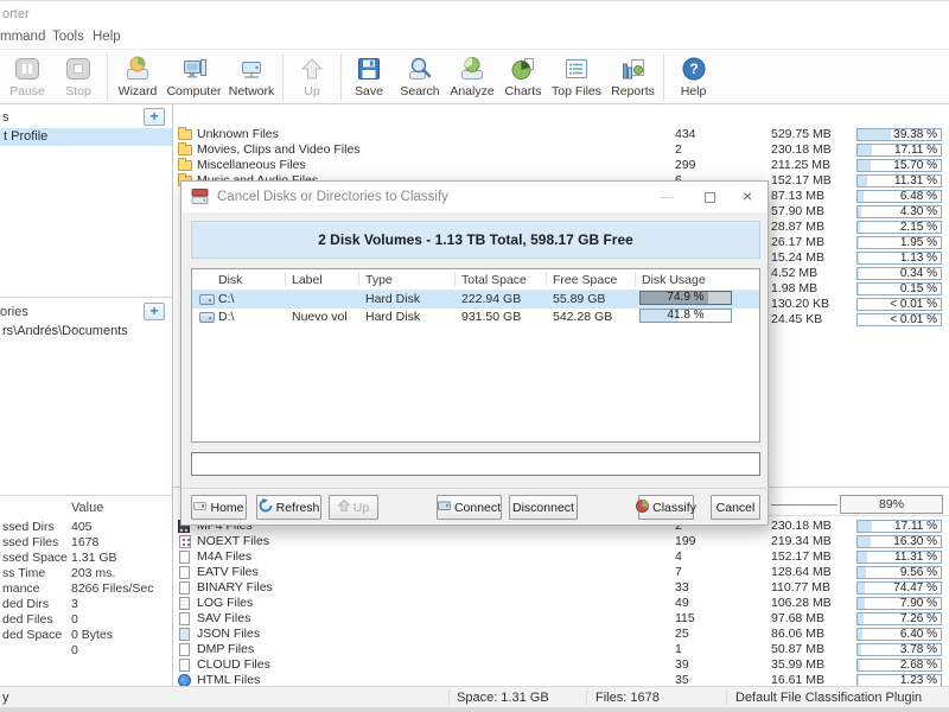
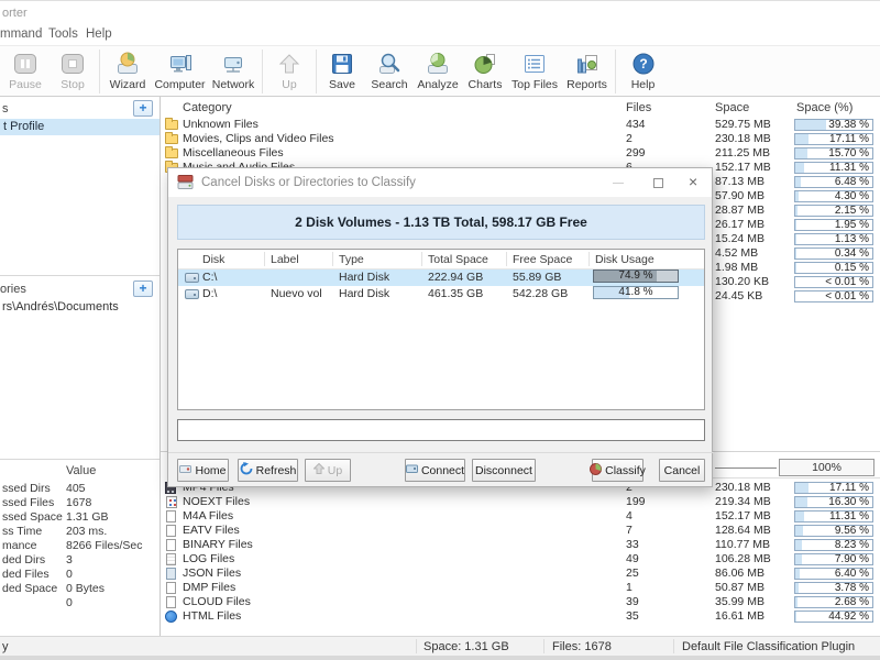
  orter
  mmand
  Tools
  Help
  Pause
  Stop
  Wizard
  Computer
  Network
  Up
  Save
  Search
  Analyze
  Charts
  Top Files
  Reports
  ?
  Help
  s
  +
  t Profile
  ories
  +
  rs\Andrés\Documents
  Value
  ssed Dirs
  405
  ssed Files
  1678
  ssed Space
  1.31 GB
  ss Time
  203 ms.
  mance
  8266 Files/Sec
  ded Dirs
  3
  ded Files
  0
  ded Space
  0 Bytes
  0
+ Category
+ Files
+ Space
+ Space (%)
  Unknown Files
  434
  529.75 MB
  39.38 %
  Movies, Clips and Video Files
  2
  230.18 MB
  17.11 %
  Miscellaneous Files
  299
  211.25 MB
  15.70 %
  152.17 MB
  11.31 %
  87.13 MB
  6.48 %
  57.90 MB
  4.30 %
  28.87 MB
  2.15 %
  26.17 MB
  1.95 %
  15.24 MB
  1.13 %
  4.52 MB
  0.34 %
  1.98 MB
  0.15 %
  130.20 KB
  < 0.01 %
  24.45 KB
  < 0.01 %
- 89%
+ 100%
  MP4 Files
  2
  230.18 MB
  17.11 %
  NOEXT Files
  199
  219.34 MB
  16.30 %
  M4A Files
  4
  152.17 MB
  11.31 %
  EATV Files
  7
  128.64 MB
  9.56 %
  BINARY Files
  33
  110.77 MB
- 74.47 %
+ 8.23 %
  LOG Files
  49
  106.28 MB
  7.90 %
- SAV Files
- 115
- 97.68 MB
- 7.26 %
  JSON Files
  25
  86.06 MB
  6.40 %
  DMP Files
  1
  50.87 MB
  3.78 %
  CLOUD Files
  39
  35.99 MB
  2.68 %
  HTML Files
  35
  16.61 MB
- 1.23 %
+ 44.92 %
  y
  Space: 1.31 GB
  Files: 1678
  Default File Classification Plugin
  Cancel Disks or Directories to Classify
  ×
  2 Disk Volumes - 1.13 TB Total, 598.17 GB Free
  Disk
  Label
  Type
  Total Space
  Free Space
  Disk Usage
  C:\
  Hard Disk
  222.94 GB
  55.89 GB
  74.9 %
  D:\
  Nuevo vol
  Hard Disk
- 931.50 GB
+ 461.35 GB
  542.28 GB
  41.8 %
  Home
  Refresh
  Up
  Connect
  Disconnect
  Classify
  Cancel
